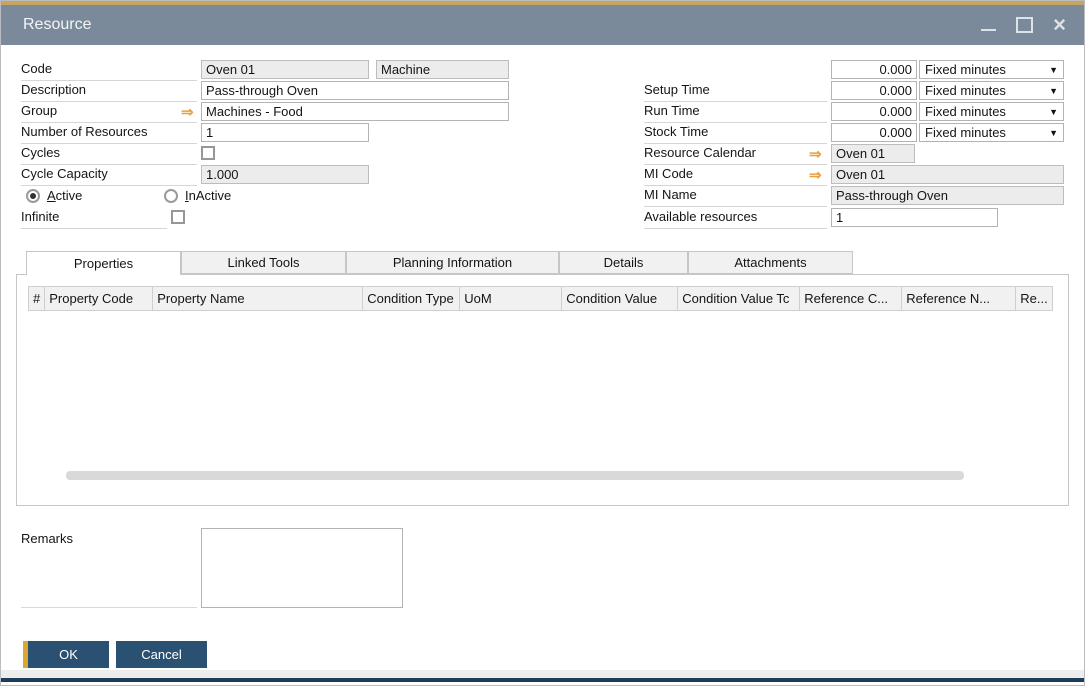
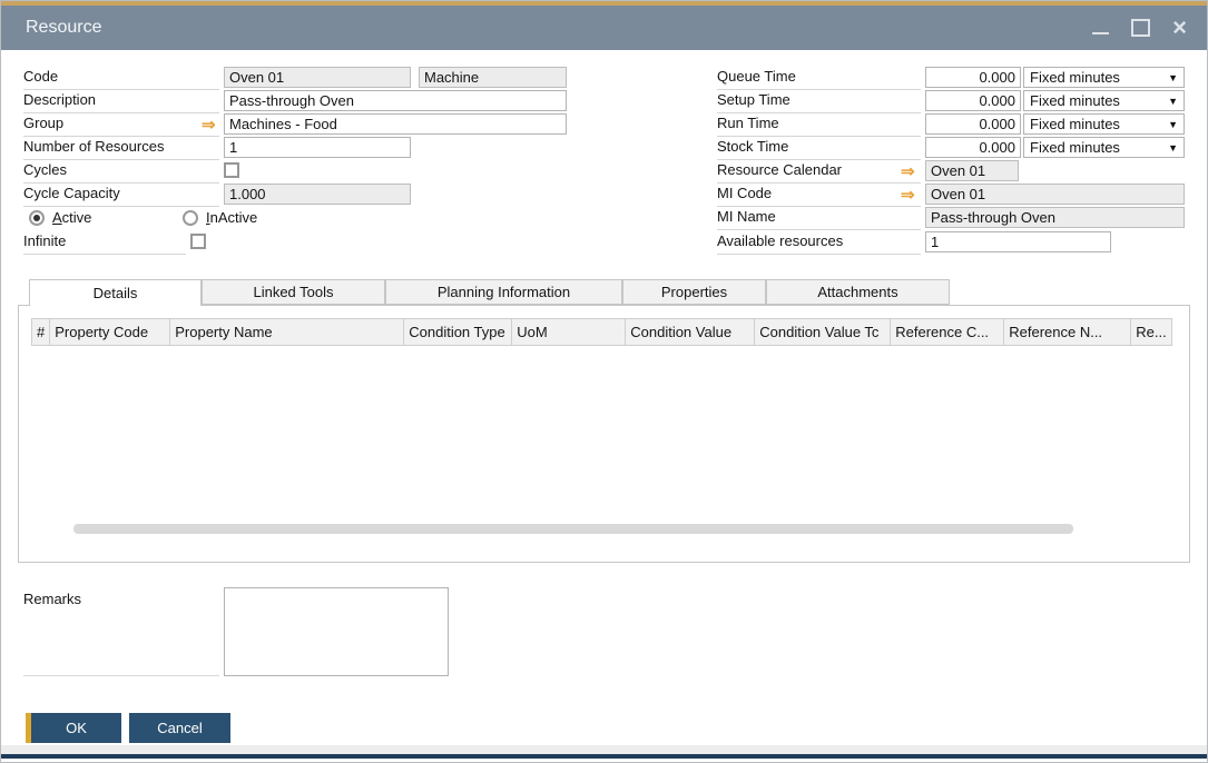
  Resource
  ×
  Code
  Oven 01
  Machine
  Description
  Pass-through Oven
  Group
  ⇒
  Machines - Food
  Number of Resources
  1
  Cycles
  Cycle Capacity
  1.000
  Active
  InActive
  Infinite
+ Queue Time
  0.000
  Fixed minutes
  ▼
  Setup Time
  0.000
  Fixed minutes
  ▼
  Run Time
  0.000
  Fixed minutes
  ▼
  Stock Time
  0.000
  Fixed minutes
  ▼
  Resource Calendar
  ⇒
  Oven 01
  MI Code
  ⇒
  Oven 01
  MI Name
  Pass-through Oven
  Available resources
  1
- Properties
+ Details
  Linked Tools
  Planning Information
- Details
+ Properties
  Attachments
  #	Property Code	Property Name	Condition Type	UoM	Condition Value	Condition Value Tc	Reference C...	Reference N...	Re...
  Remarks
  OK
  Cancel
